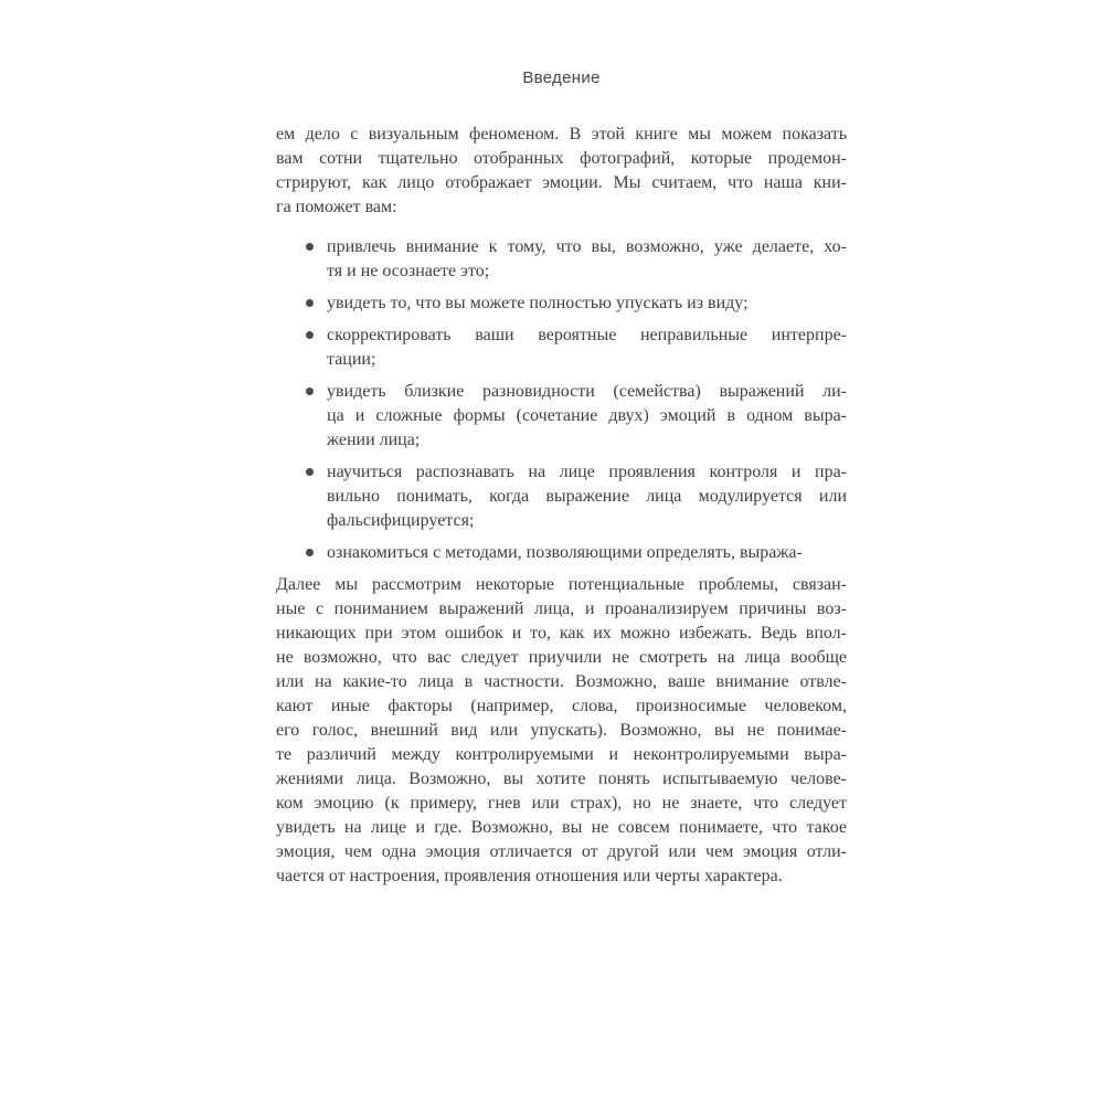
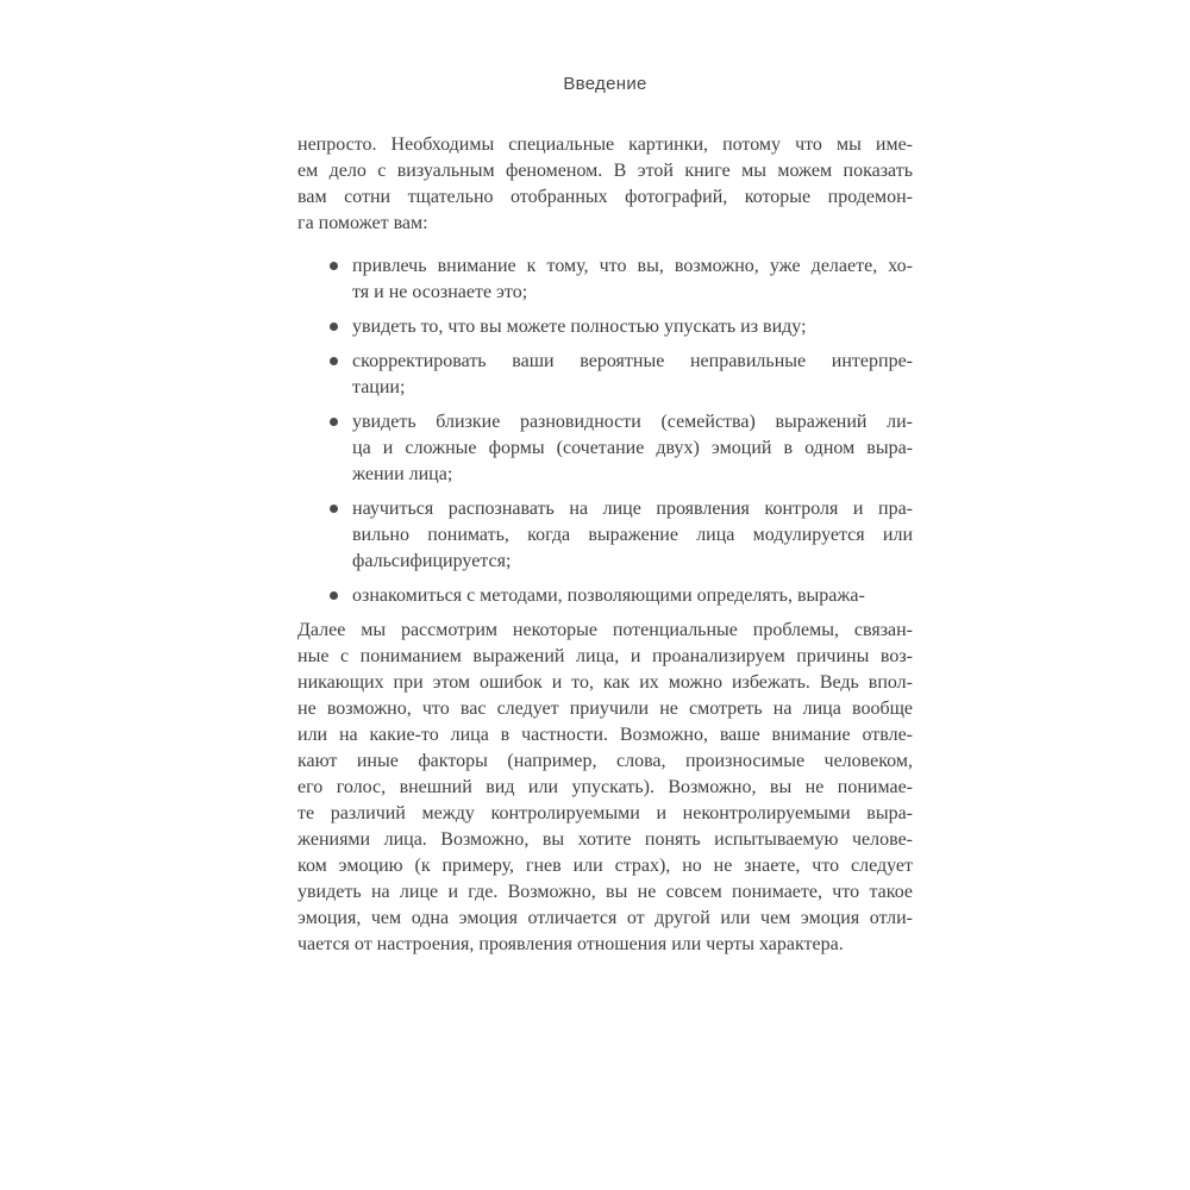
  Введение
+ непросто. Необходимы специальные картинки, потому что мы име-
  ем дело с визуальным феноменом. В этой книге мы можем показать
  вам сотни тщательно отобранных фотографий, которые продемон-
- стрируют, как лицо отображает эмоции. Мы считаем, что наша кни-
  га поможет вам:
  привлечь внимание к тому, что вы, возможно, уже делаете, хо-
  тя и не осознаете это;
  увидеть то, что вы можете полностью упускать из виду;
  скорректировать ваши вероятные неправильные интерпре-
  тации;
  увидеть близкие разновидности (семейства) выражений ли-
  ца и сложные формы (сочетание двух) эмоций в одном выра-
  жении лица;
  научиться распознавать на лице проявления контроля и пра-
  вильно понимать, когда выражение лица модулируется или
  фальсифицируется;
  ознакомиться с методами, позволяющими определять, выража-
  Далее мы рассмотрим некоторые потенциальные проблемы, связан-
  ные с пониманием выражений лица, и проанализируем причины воз-
  никающих при этом ошибок и то, как их можно избежать. Ведь впол-
  не возможно, что вас следует приучили не смотреть на лица вообще
  или на какие-то лица в частности. Возможно, ваше внимание отвле-
  кают иные факторы (например, слова, произносимые человеком,
  его голос, внешний вид или упускать). Возможно, вы не понимае-
  те различий между контролируемыми и неконтролируемыми выра-
  жениями лица. Возможно, вы хотите понять испытываемую челове-
  ком эмоцию (к примеру, гнев или страх), но не знаете, что следует
  увидеть на лице и где. Возможно, вы не совсем понимаете, что такое
  эмоция, чем одна эмоция отличается от другой или чем эмоция отли-
  чается от настроения, проявления отношения или черты характера.
